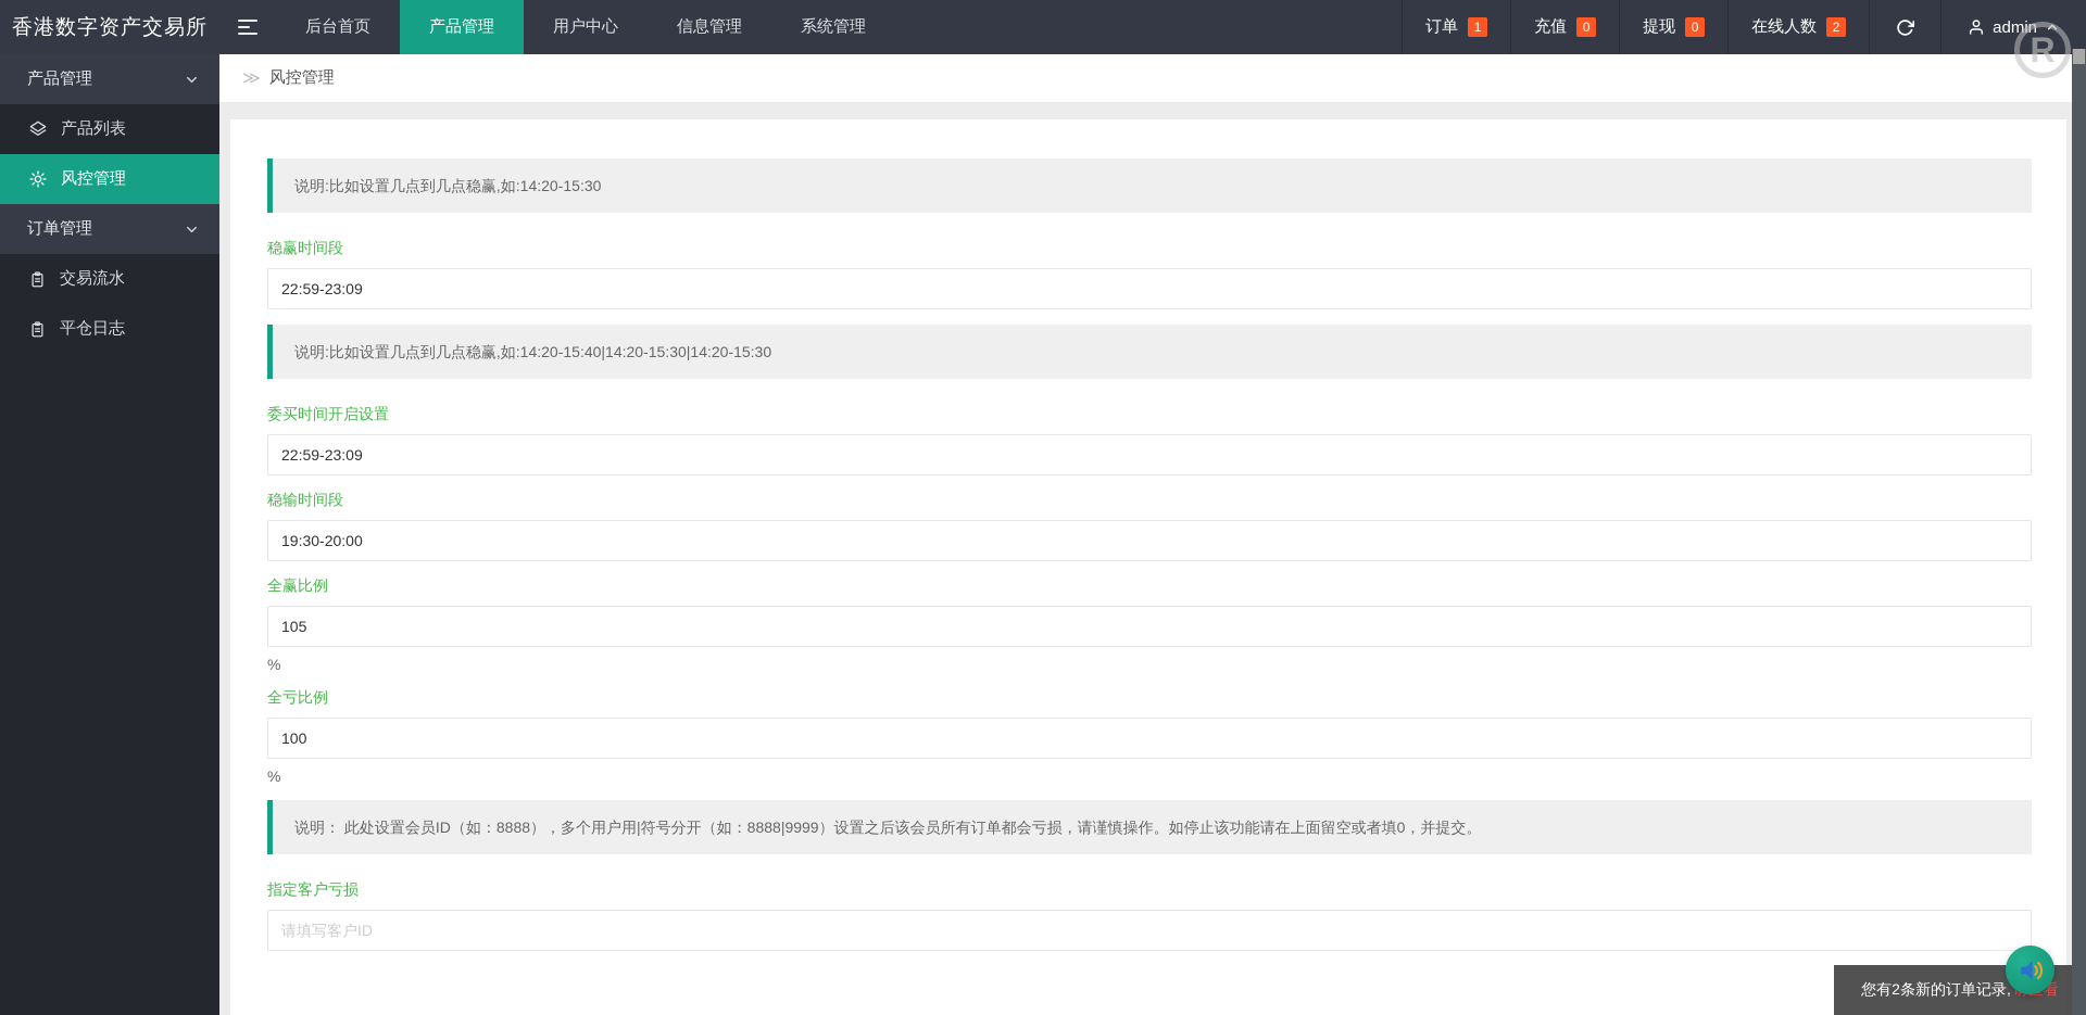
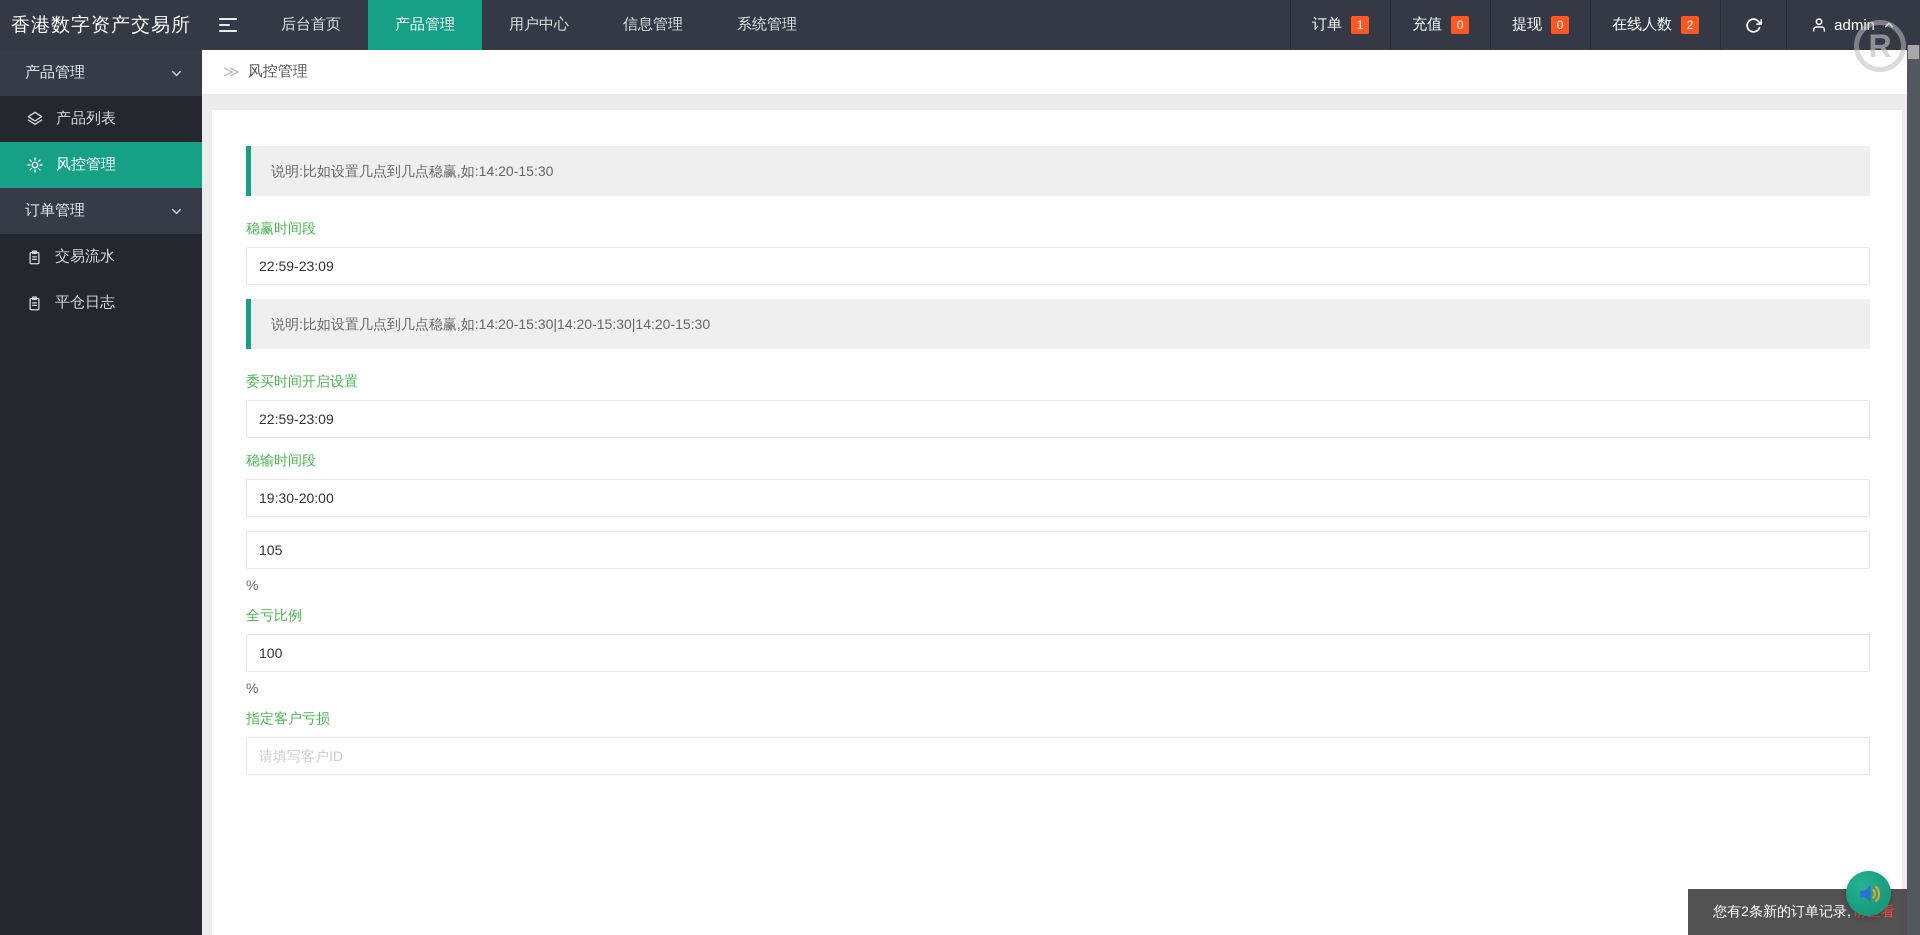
  香港数字资产交易所
  后台首页
  产品管理
  用户中心
  信息管理
  系统管理
  订单
  1
  充值
  0
  提现
  0
  在线人数
  2
  admin
  R
  产品管理
  产品列表
  风控管理
  订单管理
  交易流水
  平仓日志
  ≫
  风控管理
  说明:比如设置几点到几点稳赢,如:14:20-15:30
  稳赢时间段
  22:59-23:09
- 说明:比如设置几点到几点稳赢,如:14:20-15:40|14:20-15:30|14:20-15:30
+ 说明:比如设置几点到几点稳赢,如:14:20-15:30|14:20-15:30|14:20-15:30
  委买时间开启设置
  22:59-23:09
  稳输时间段
  19:30-20:00
- 全赢比例
  105
  %
  全亏比例
  100
  %
- 说明： 此处设置会员ID（如：8888），多个用户用|符号分开（如：8888|9999）设置之后该会员所有订单都会亏损，请谨慎操作。如停止该功能请在上面留空或者填0，并提交。
  指定客户亏损
  请填写客户ID
  您有2条新的订单记录,
